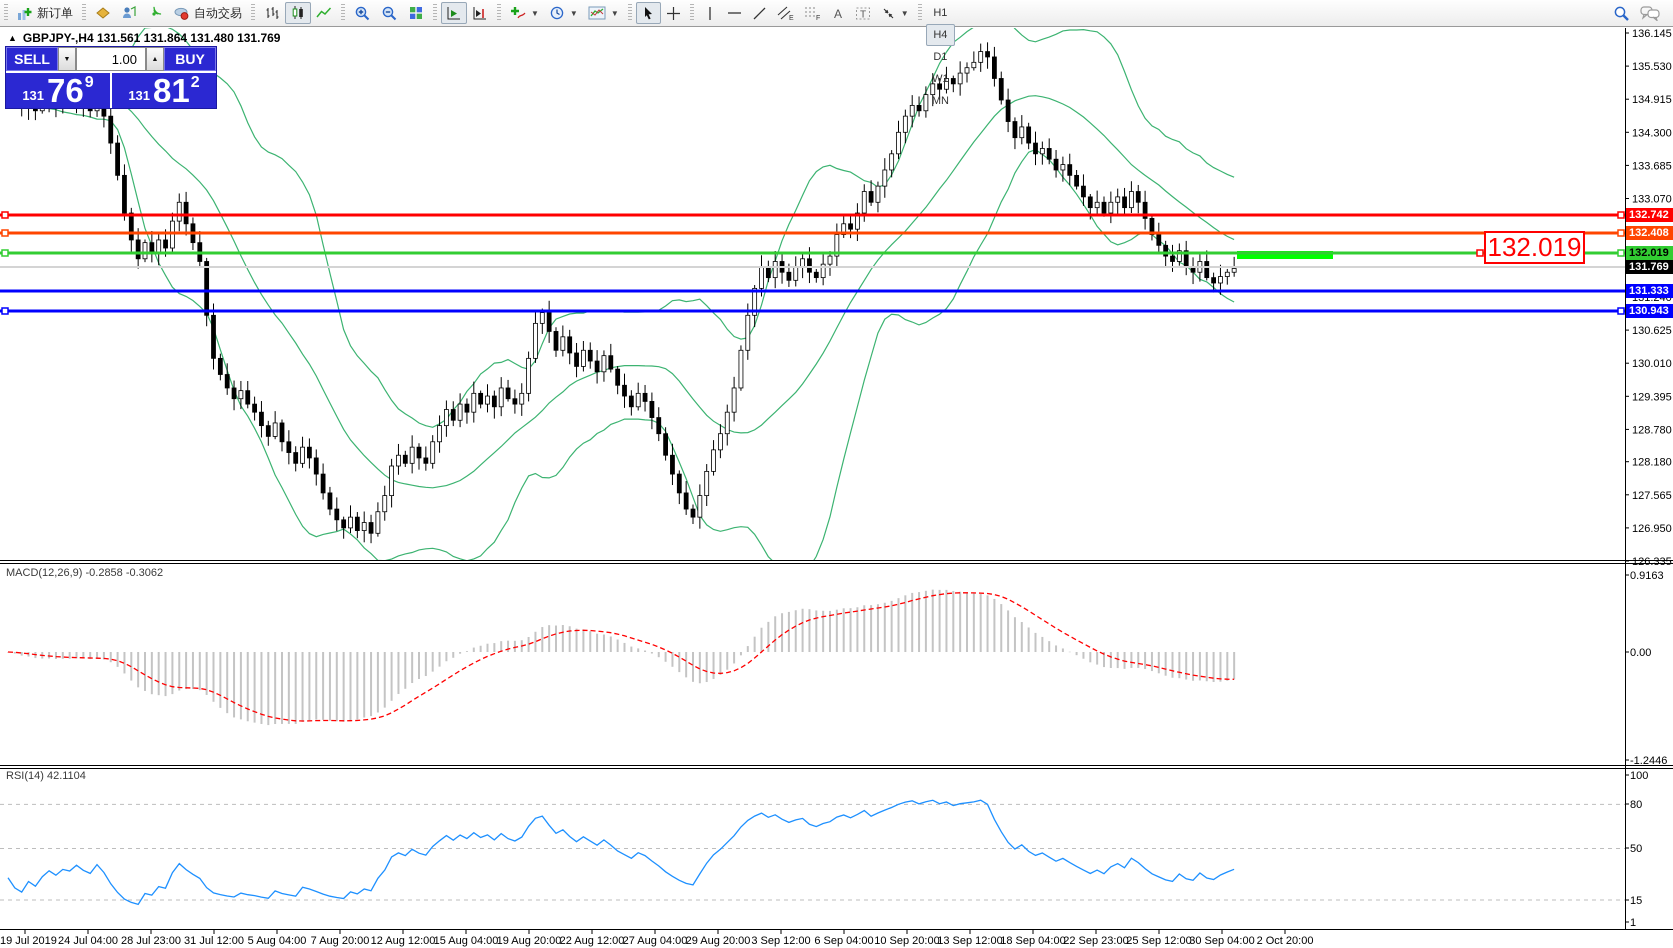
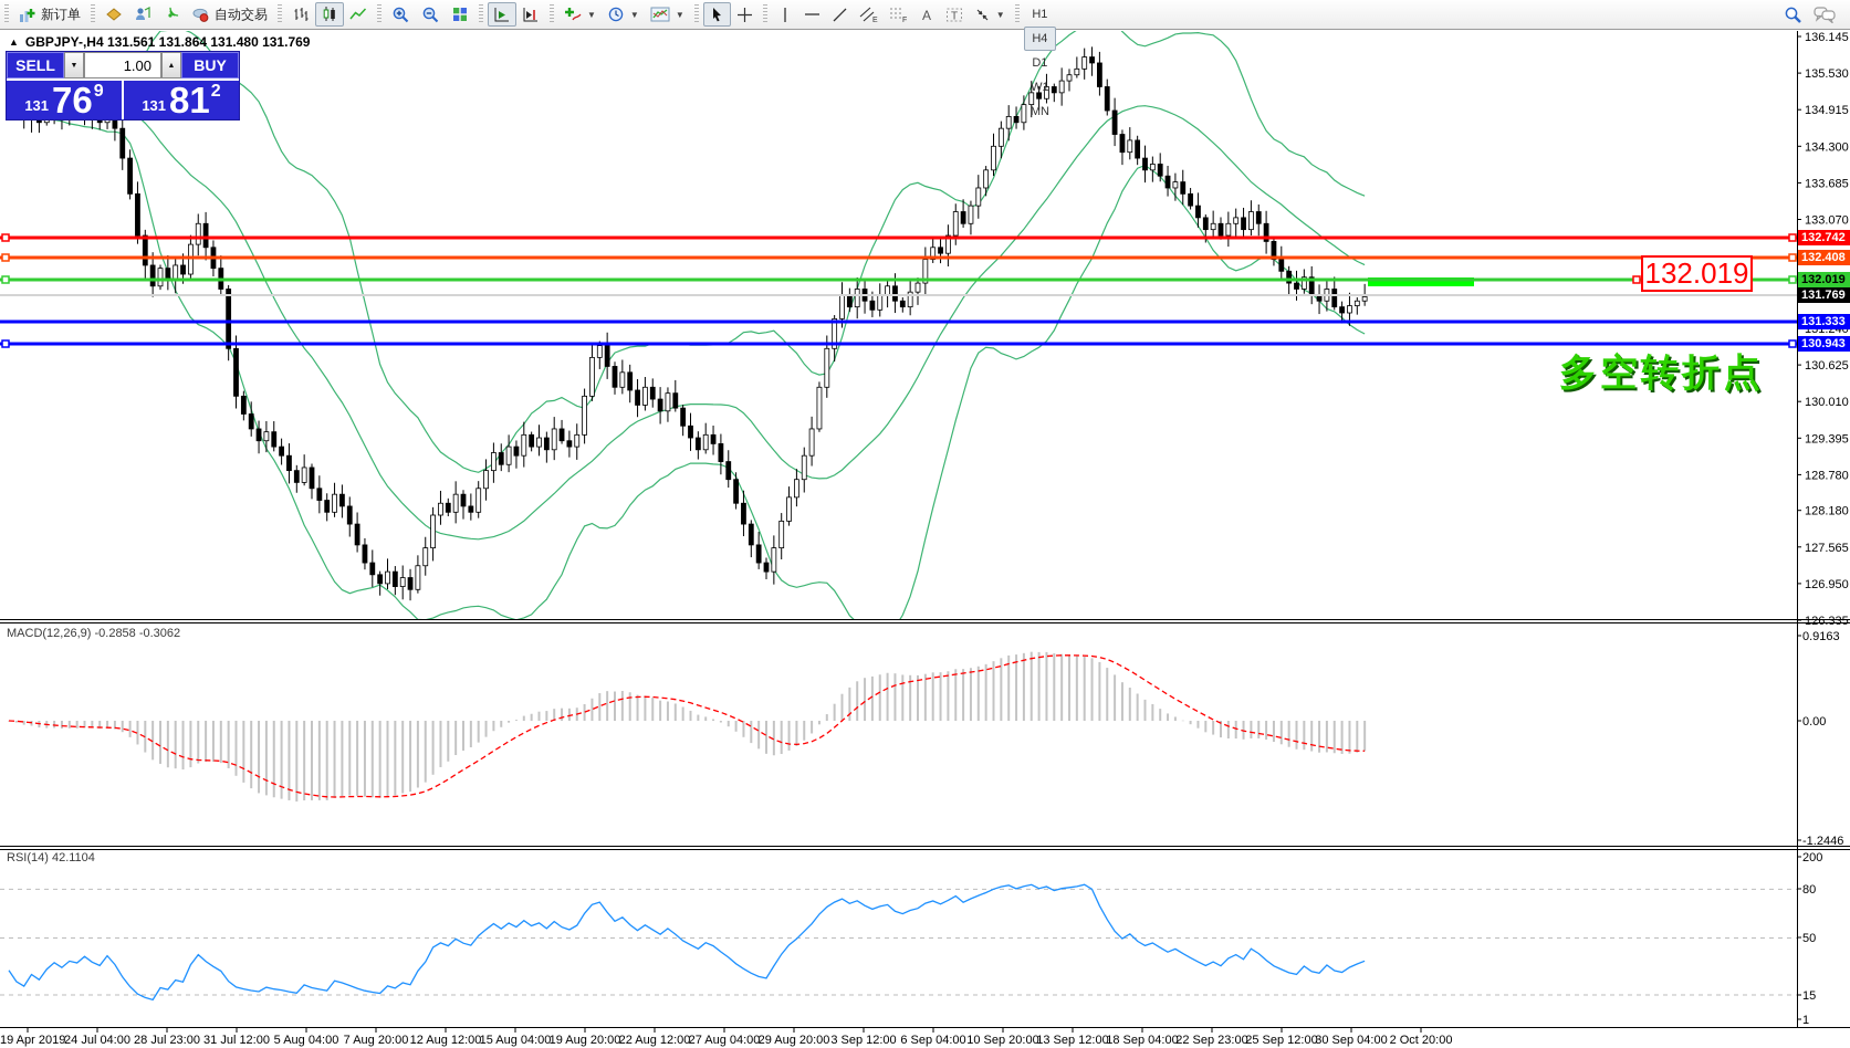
  新订单
  自动交易
  ▼
  ▼
  ▼
  A
  T
  ▼
  H1
  H4
  D1
  W1
  MN
  136.145
  135.530
  134.915
  134.300
  133.685
  133.070
  131.240
  130.625
  130.010
  129.395
  128.780
  128.180
  127.565
  126.950
  126.335
  0.9163
  0.00
  -1.2446
- 100
+ 200
  80
  50
  15
  1
- 19 Jul 2019
+ 19 Apr 2019
  24 Jul 04:00
  28 Jul 23:00
  31 Jul 12:00
  5 Aug 04:00
  7 Aug 20:00
  12 Aug 12:00
  15 Aug 04:00
  19 Aug 20:00
  22 Aug 12:00
  27 Aug 04:00
  29 Aug 20:00
  3 Sep 12:00
  6 Sep 04:00
  10 Sep 20:00
  13 Sep 12:00
  18 Sep 04:00
  22 Sep 23:00
  25 Sep 12:00
  30 Sep 04:00
  2 Oct 20:00
  ▲
  GBPJPY-,H4 131.561 131.864 131.480 131.769
  SELL
  1.00
  BUY
  131
  76
  9
  131
  81
  2
  MACD(12,26,9) -0.2858 -0.3062
  RSI(14) 42.1104
  132.019
+ 多空转折点
  132.742
  132.408
  132.019
  131.769
  131.333
  130.943
